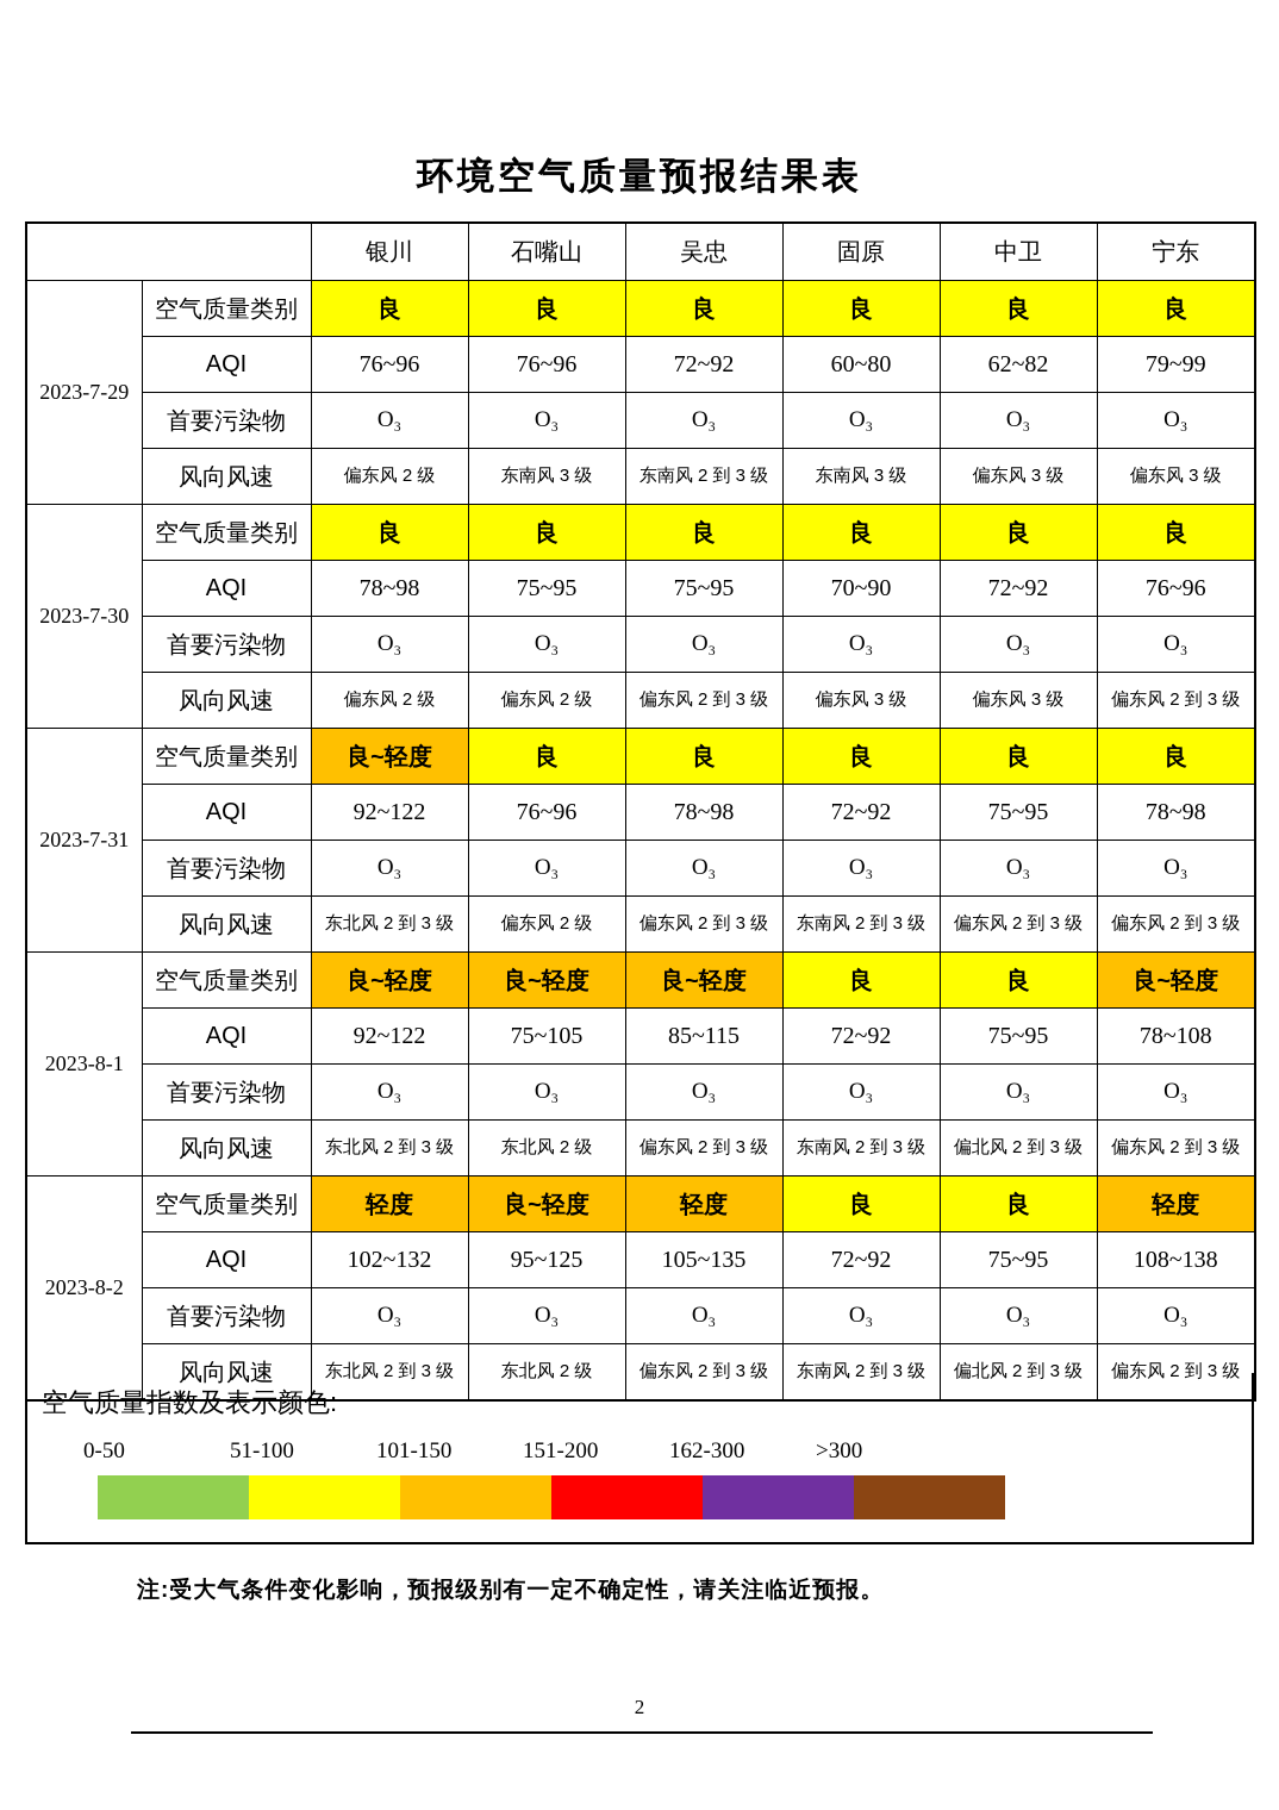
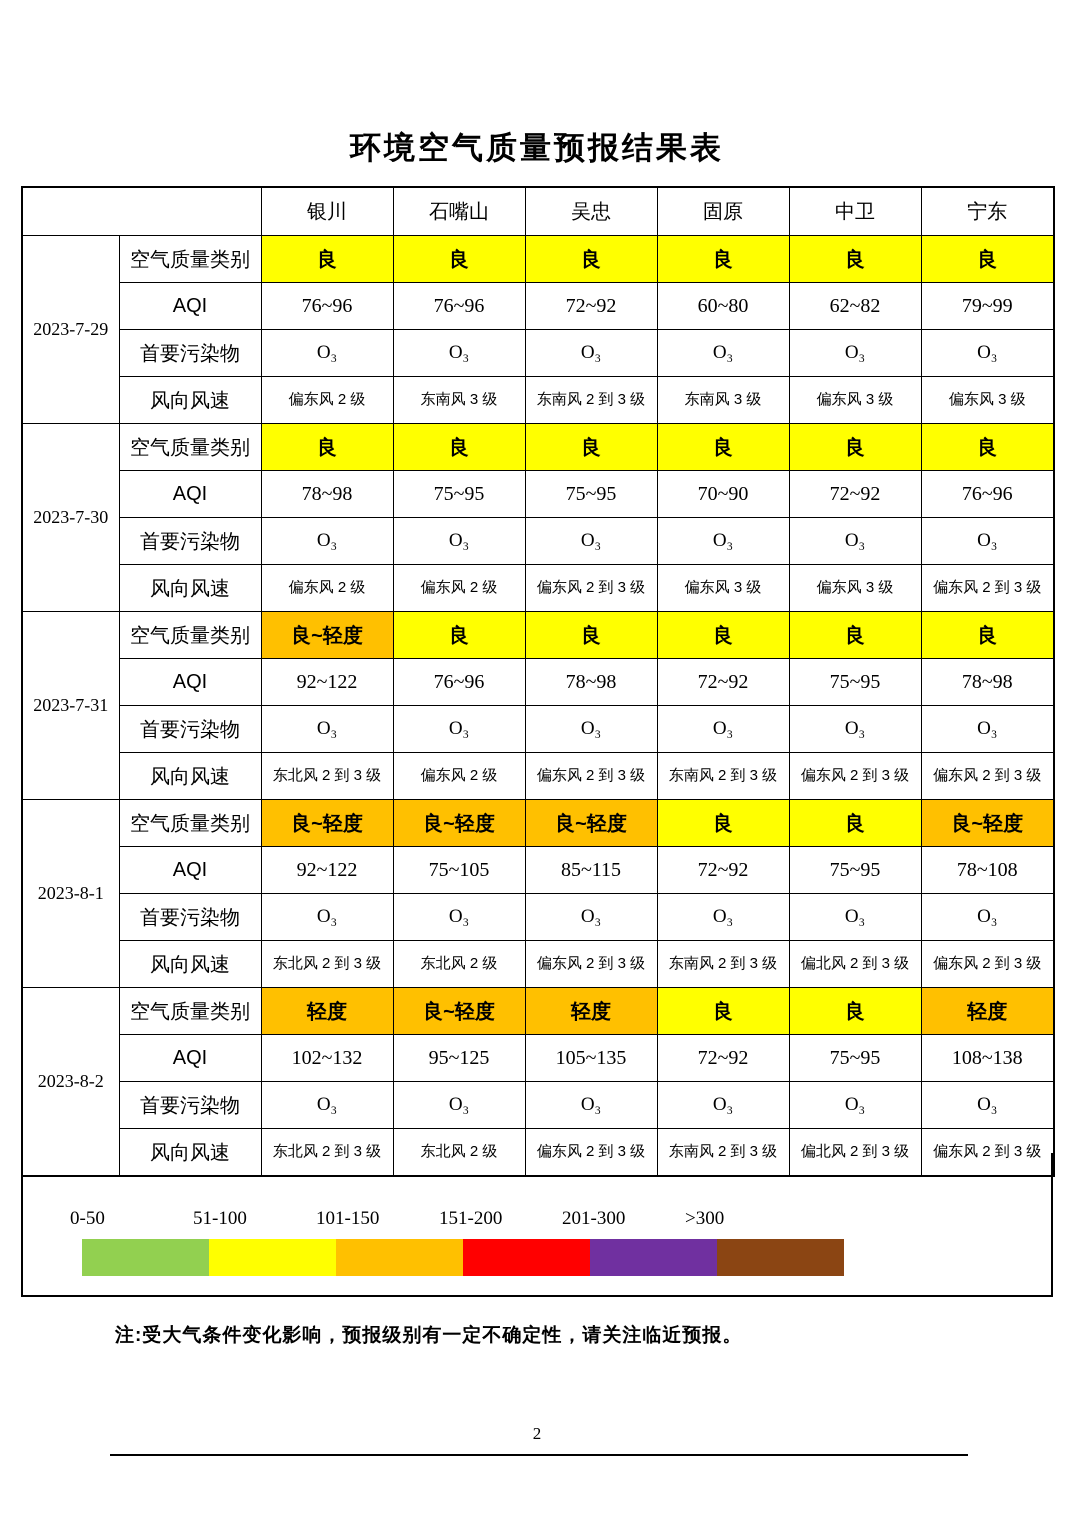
  环境空气质量预报结果表
  	银川	石嘴山	吴忠	固原	中卫	宁东
  2023-7-29	空气质量类别	良	良	良	良	良	良
  AQI	76~96	76~96	72~92	60~80	62~82	79~99
  首要污染物	O₃	O₃	O₃	O₃	O₃	O₃
  风向风速	偏东风 2 级	东南风 3 级	东南风 2 到 3 级	东南风 3 级	偏东风 3 级	偏东风 3 级
  2023-7-30	空气质量类别	良	良	良	良	良	良
  AQI	78~98	75~95	75~95	70~90	72~92	76~96
  首要污染物	O₃	O₃	O₃	O₃	O₃	O₃
  风向风速	偏东风 2 级	偏东风 2 级	偏东风 2 到 3 级	偏东风 3 级	偏东风 3 级	偏东风 2 到 3 级
  2023-7-31	空气质量类别	良~轻度	良	良	良	良	良
  AQI	92~122	76~96	78~98	72~92	75~95	78~98
  首要污染物	O₃	O₃	O₃	O₃	O₃	O₃
  风向风速	东北风 2 到 3 级	偏东风 2 级	偏东风 2 到 3 级	东南风 2 到 3 级	偏东风 2 到 3 级	偏东风 2 到 3 级
  2023-8-1	空气质量类别	良~轻度	良~轻度	良~轻度	良	良	良~轻度
  AQI	92~122	75~105	85~115	72~92	75~95	78~108
  首要污染物	O₃	O₃	O₃	O₃	O₃	O₃
  风向风速	东北风 2 到 3 级	东北风 2 级	偏东风 2 到 3 级	东南风 2 到 3 级	偏北风 2 到 3 级	偏东风 2 到 3 级
  2023-8-2	空气质量类别	轻度	良~轻度	轻度	良	良	轻度
  AQI	102~132	95~125	105~135	72~92	75~95	108~138
  首要污染物	O₃	O₃	O₃	O₃	O₃	O₃
  风向风速	东北风 2 到 3 级	东北风 2 级	偏东风 2 到 3 级	东南风 2 到 3 级	偏北风 2 到 3 级	偏东风 2 到 3 级
- 空气质量指数及表示颜色:
  0-50
  51-100
  101-150
  151-200
- 162-300
+ 201-300
  >300
  注:受大气条件变化影响，预报级别有一定不确定性，请关注临近预报。
  2
